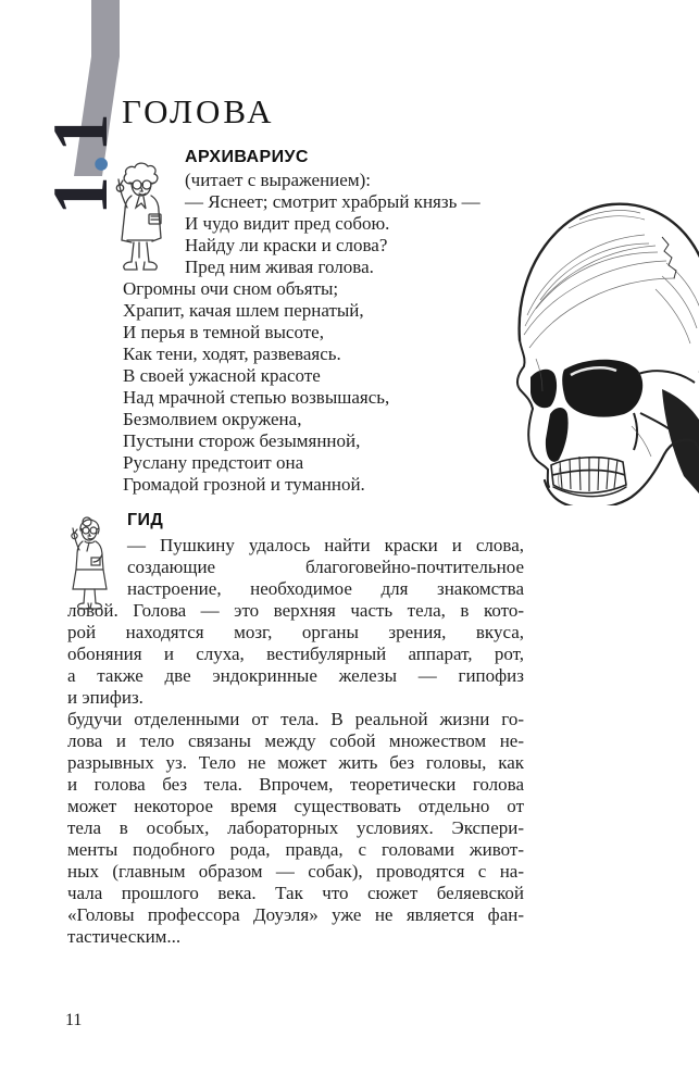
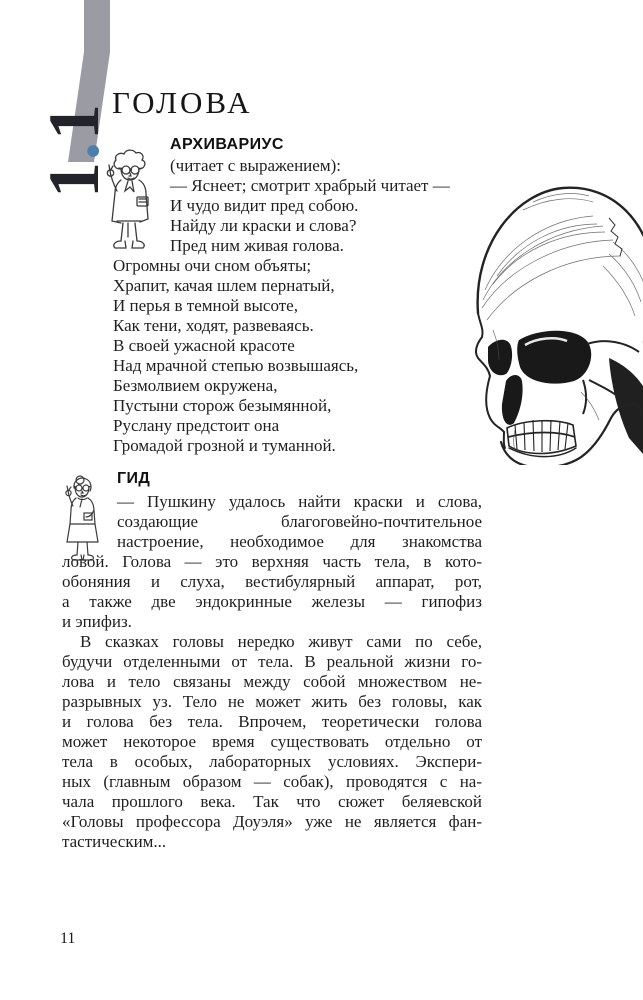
  ГОЛОВА
  АРХИВАРИУС
  (читает с выражением):
- — Яснеет; смотрит храбрый князь —
+ — Яснеет; смотрит храбрый читает —
  И чудо видит пред собою.
  Найду ли краски и слова?
  Пред ним живая голова.
  Огромны очи сном объяты;
  Храпит, качая шлем пернатый,
  И перья в темной высоте,
  Как тени, ходят, развеваясь.
  В своей ужасной красоте
  Над мрачной степью возвышаясь,
  Безмолвием окружена,
  Пустыни сторож безымянной,
  Руслану предстоит она
  Громадой грозной и туманной.
  ГИД
  — Пушкину удалось найти краски и слова,
  создающие благоговейно-почтительное
  настроение, необходимое для знакомства
  ловой. Голова — это верхняя часть тела, в кото-
- рой находятся мозг, органы зрения, вкуса,
  обоняния и слуха, вестибулярный аппарат, рот,
  а также две эндокринные железы — гипофиз
  и эпифиз.
+ В сказках головы нередко живут сами по себе,
  будучи отделенными от тела. В реальной жизни го-
  лова и тело связаны между собой множеством не-
  разрывных уз. Тело не может жить без головы, как
  и голова без тела. Впрочем, теоретически голова
  может некоторое время существовать отдельно от
  тела в особых, лабораторных условиях. Экспери-
- менты подобного рода, правда, с головами живот-
  ных (главным образом — собак), проводятся с на-
  чала прошлого века. Так что сюжет беляевской
  «Головы профессора Доуэля» уже не является фан-
  тастическим...
  11
